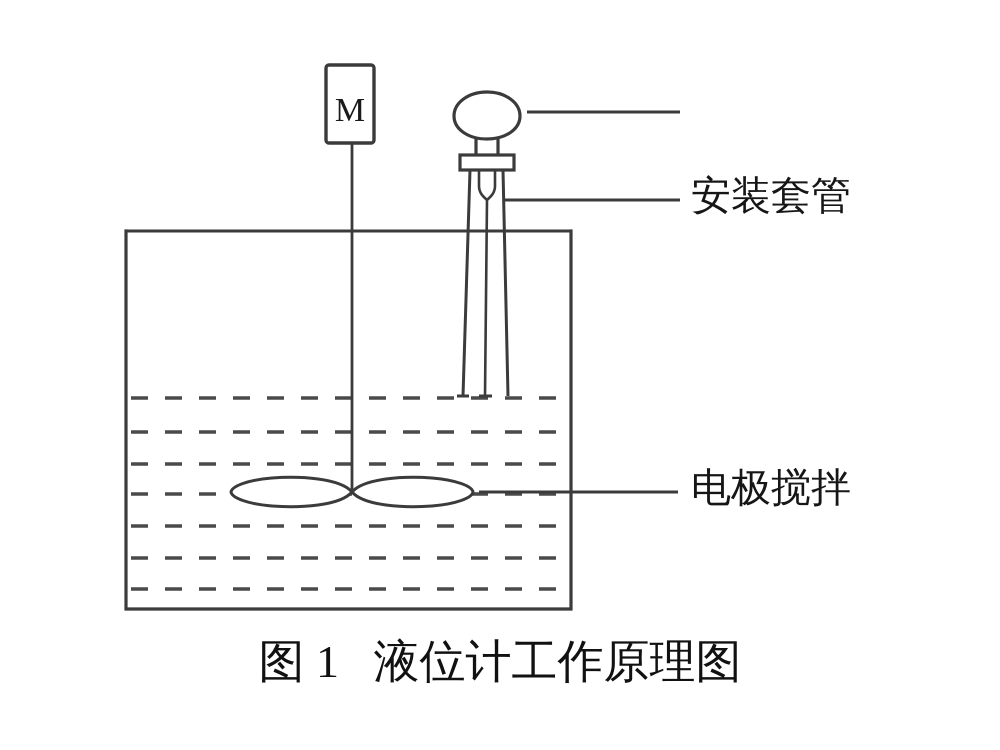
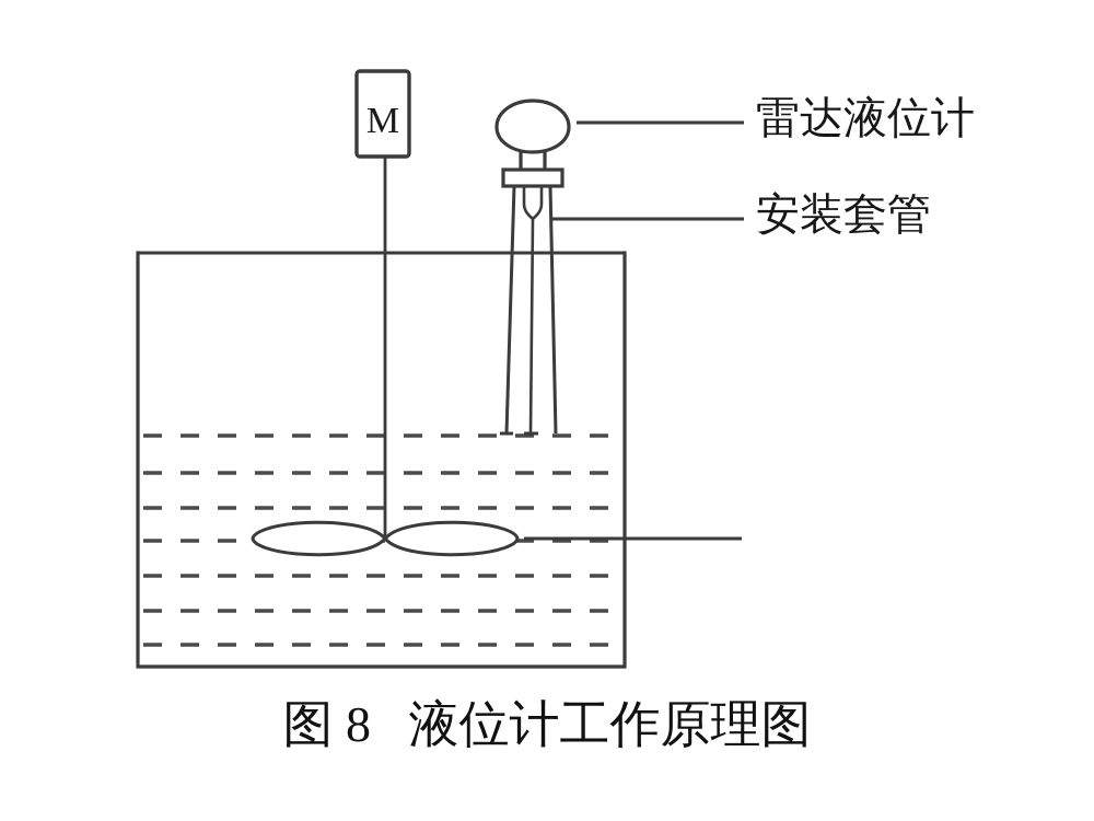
  M
+ 雷达液位计
  安装套管
- 电极搅拌
- 图 1 液位计工作原理图
+ 图 8 液位计工作原理图
